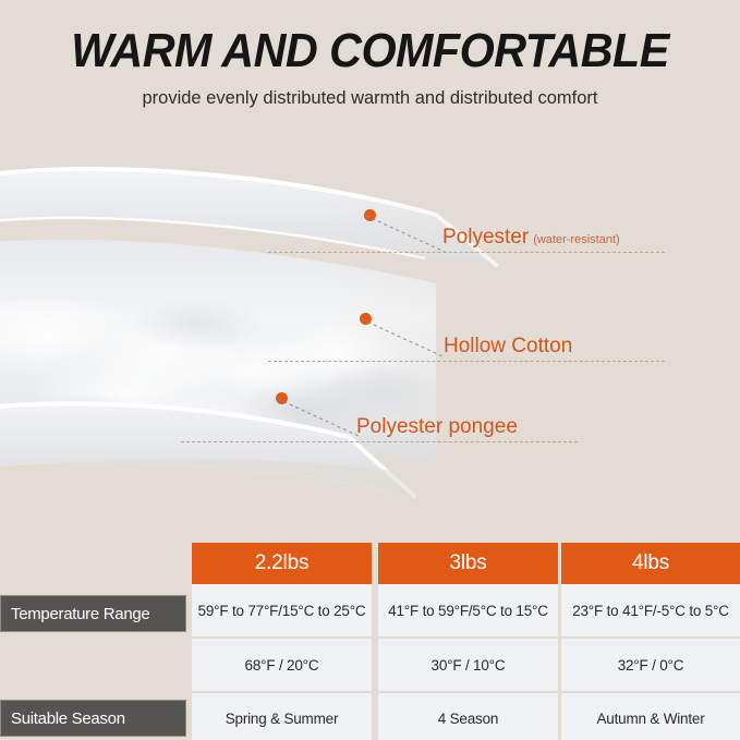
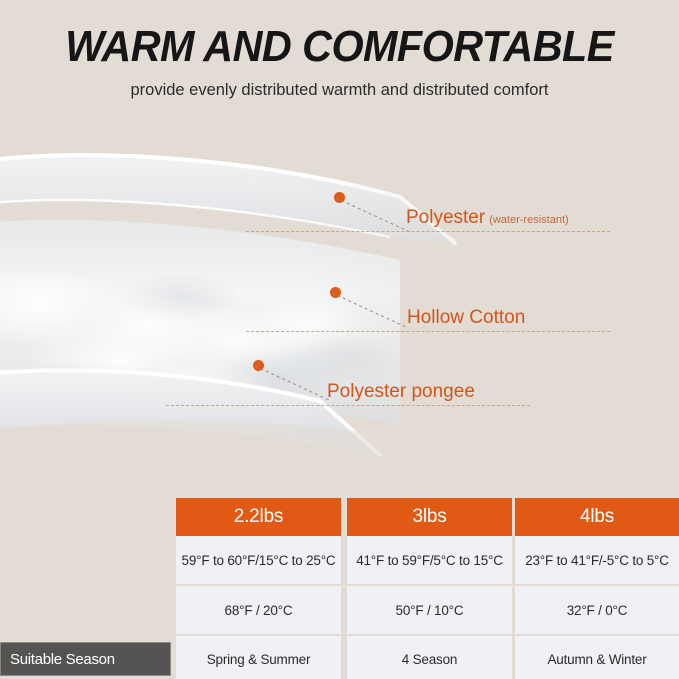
  WARM AND COMFORTABLE
  provide evenly distributed warmth and distributed comfort
  Polyester (water-resistant)
  Hollow Cotton
  Polyester pongee
  2.2lbs
  3lbs
  4lbs
- Temperature Range
- 59°F to 77°F/15°C to 25°C
+ 59°F to 60°F/15°C to 25°C
  41°F to 59°F/5°C to 15°C
  23°F to 41°F/-5°C to 5°C
  68°F / 20°C
- 30°F / 10°C
+ 50°F / 10°C
  32°F / 0°C
  Suitable Season
  Spring & Summer
  4 Season
  Autumn & Winter
